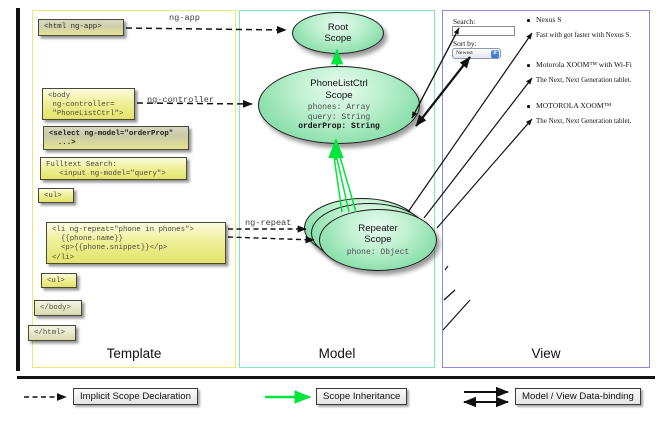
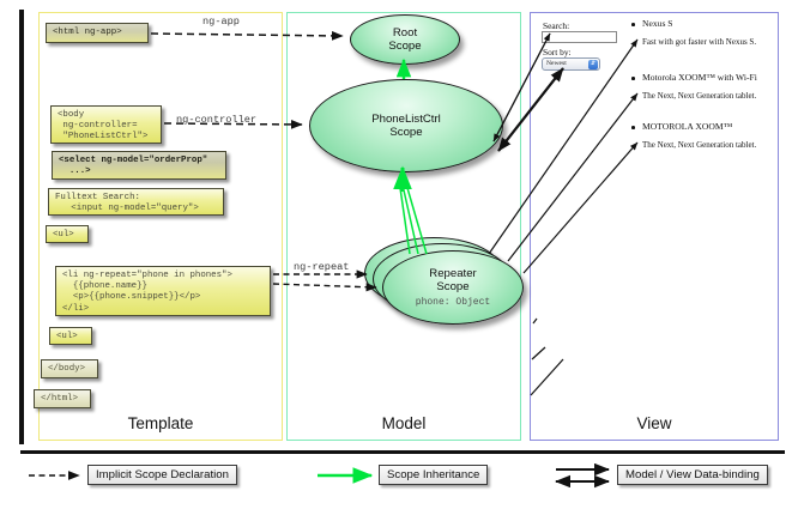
  Template
  Model
  View
  <html ng-app>
  <body
  ng-controller=
  "PhoneListCtrl">
  <select ng-model="orderProp"
  ...>
  Fulltext Search:
  <input ng-model="query">
  <ul>
  <li ng-repeat="phone in phones">
  {{phone.name}}
  <p>{{phone.snippet}}</p>
  </li>
  <ul>
  </body>
  </html>
  Root
  Scope
  PhoneListCtrl
  Scope
- phones: Array
- query: String
- orderProp: String
  Repeater
  Scope
  phone: Object
  Search:
  Sort by:
  Nexus S
  Fast with got faster with Nexus S.
  Motorola XOOM™ with Wi-Fi
  The Next, Next Generation tablet.
  MOTOROLA XOOM™
  The Next, Next Generation tablet.
  ng-app
  ng-controller
  ng-repeat
  Implicit Scope Declaration
  Scope Inheritance
  Model / View Data-binding
